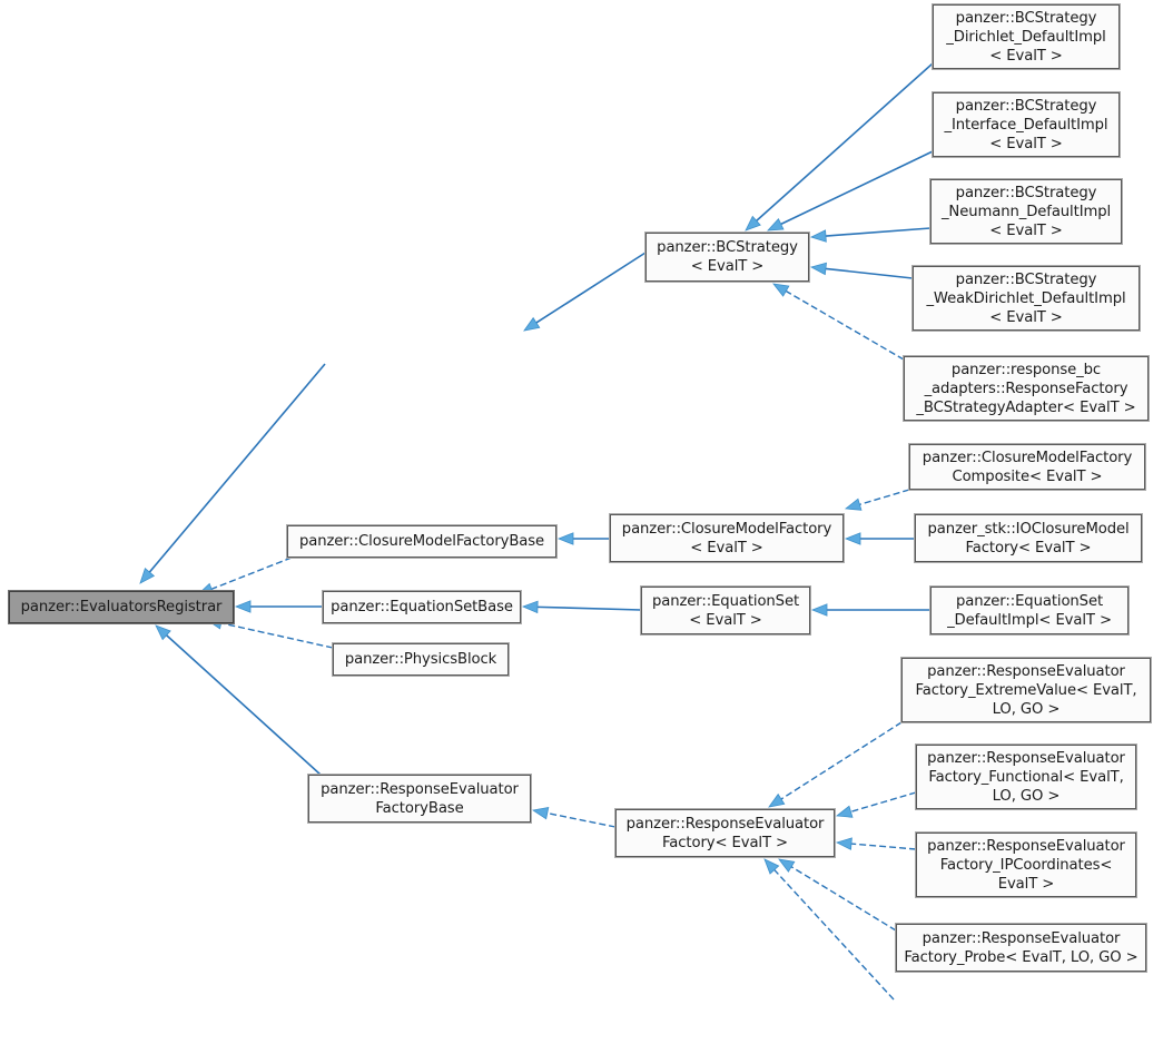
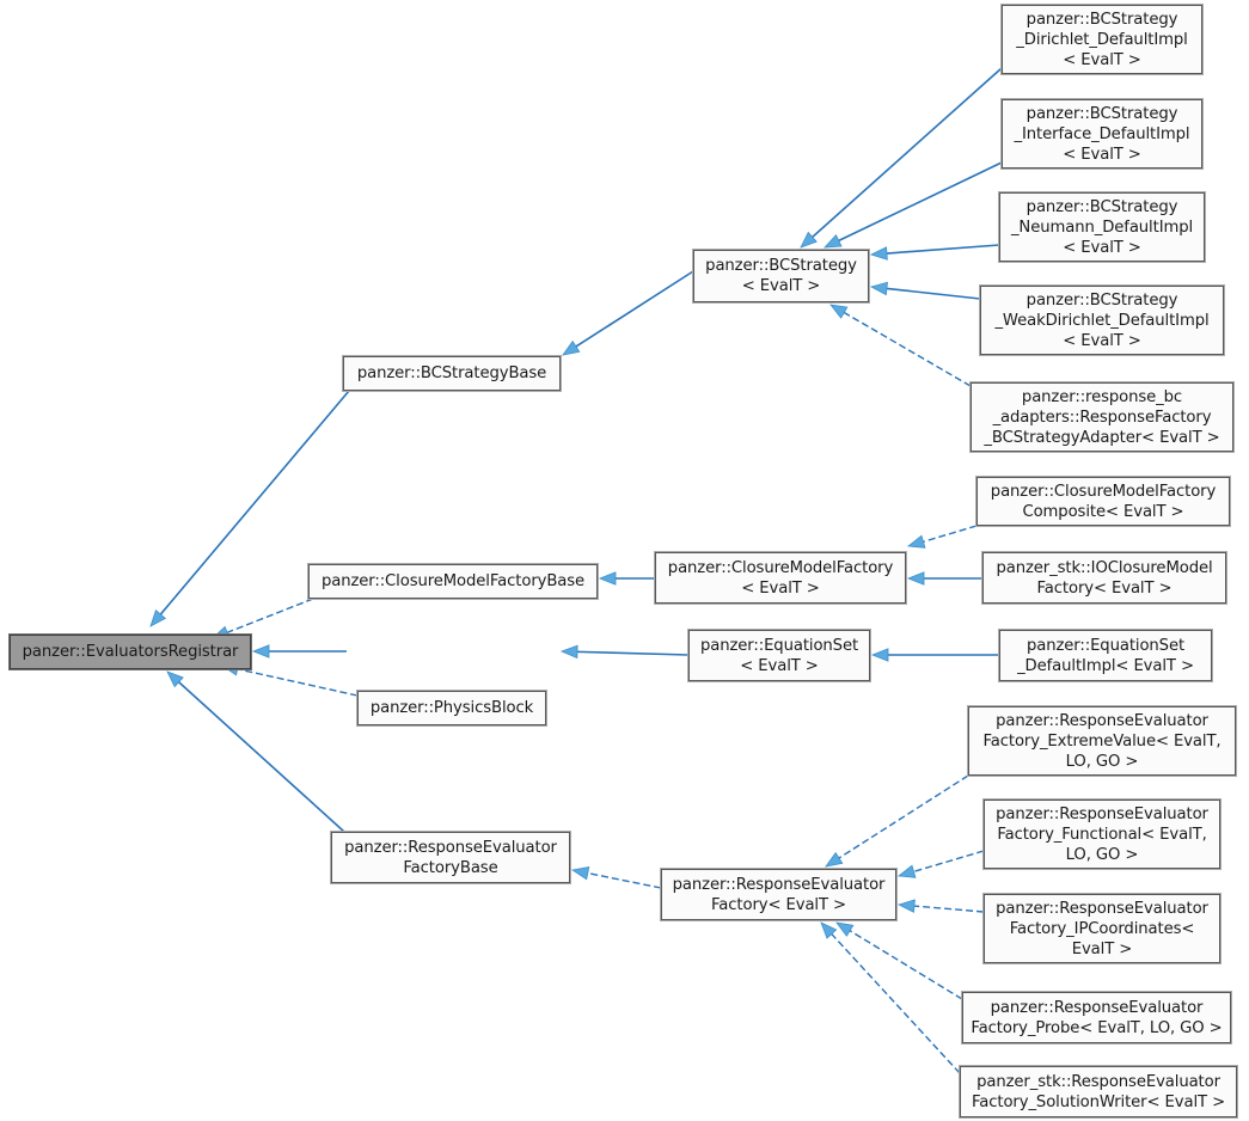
  panzer::EvaluatorsRegistrar
+ panzer::BCStrategyBase
  panzer::ClosureModelFactoryBase
- panzer::EquationSetBase
  panzer::PhysicsBlock
  panzer::ResponseEvaluator
  FactoryBase
  panzer::BCStrategy
  < EvalT >
  panzer::ClosureModelFactory
  < EvalT >
  panzer::EquationSet
  < EvalT >
  panzer::ResponseEvaluator
  Factory< EvalT >
  panzer::BCStrategy
  _Dirichlet_DefaultImpl
  < EvalT >
  panzer::BCStrategy
  _Interface_DefaultImpl
  < EvalT >
  panzer::BCStrategy
  _Neumann_DefaultImpl
  < EvalT >
  panzer::BCStrategy
  _WeakDirichlet_DefaultImpl
  < EvalT >
  panzer::response_bc
  _adapters::ResponseFactory
  _BCStrategyAdapter< EvalT >
  panzer::ClosureModelFactory
  Composite< EvalT >
  panzer_stk::IOClosureModel
  Factory< EvalT >
  panzer::EquationSet
  _DefaultImpl< EvalT >
  panzer::ResponseEvaluator
  Factory_ExtremeValue< EvalT,
  LO, GO >
  panzer::ResponseEvaluator
  Factory_Functional< EvalT,
  LO, GO >
  panzer::ResponseEvaluator
  Factory_IPCoordinates<
  EvalT >
  panzer::ResponseEvaluator
  Factory_Probe< EvalT, LO, GO >
+ panzer_stk::ResponseEvaluator
+ Factory_SolutionWriter< EvalT >
